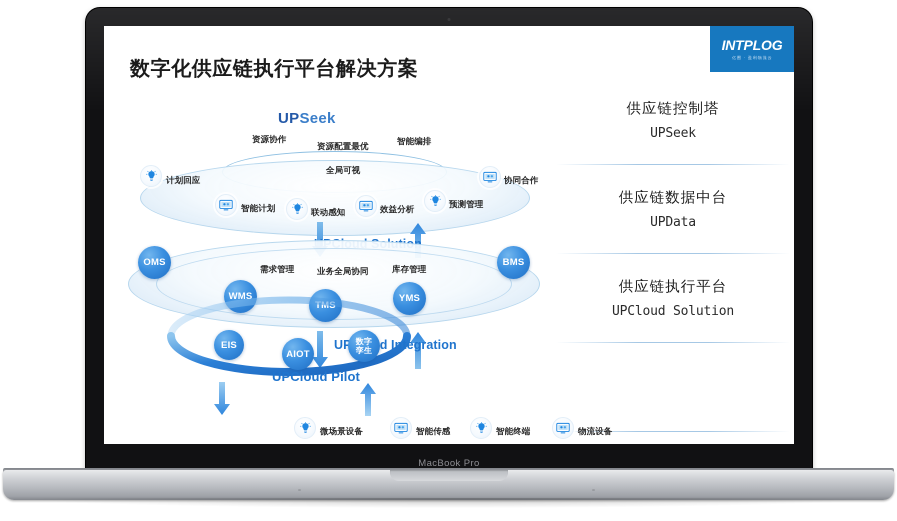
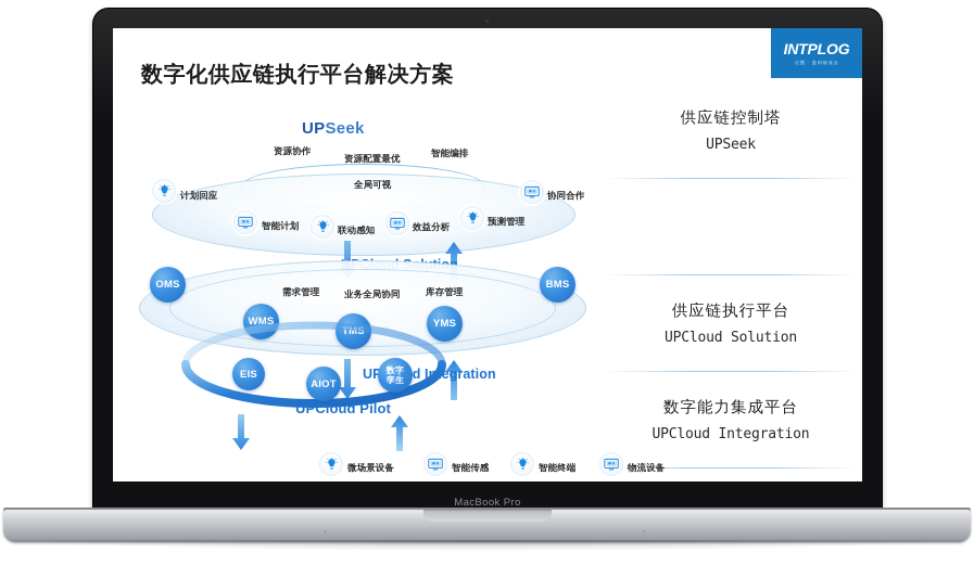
  INTPLOG
  数字化供应链执行平台解决方案
  供应链控制塔
  UPSeek
- 供应链数据中台
- UPData
  供应链执行平台
  UPCloud Solution
+ 数字能力集成平台
+ UPCloud Integration
  UPSeek
  资源协作
  资源配置最优
  智能编排
  全局可视
  计划回应
  智能计划
  联动感知
  效益分析
  预测管理
  协同合作
  需求管理
  业务全局协同
  库存管理
  OMS
  WMS
  TMS
  YMS
  BMS
  Ud Integration
  EIS
  AIOT
  数字
  孪生
  UPCloud Pilot
  微场景设备
  智能传感
  智能终端
  物流设备
  MacBook Pro
